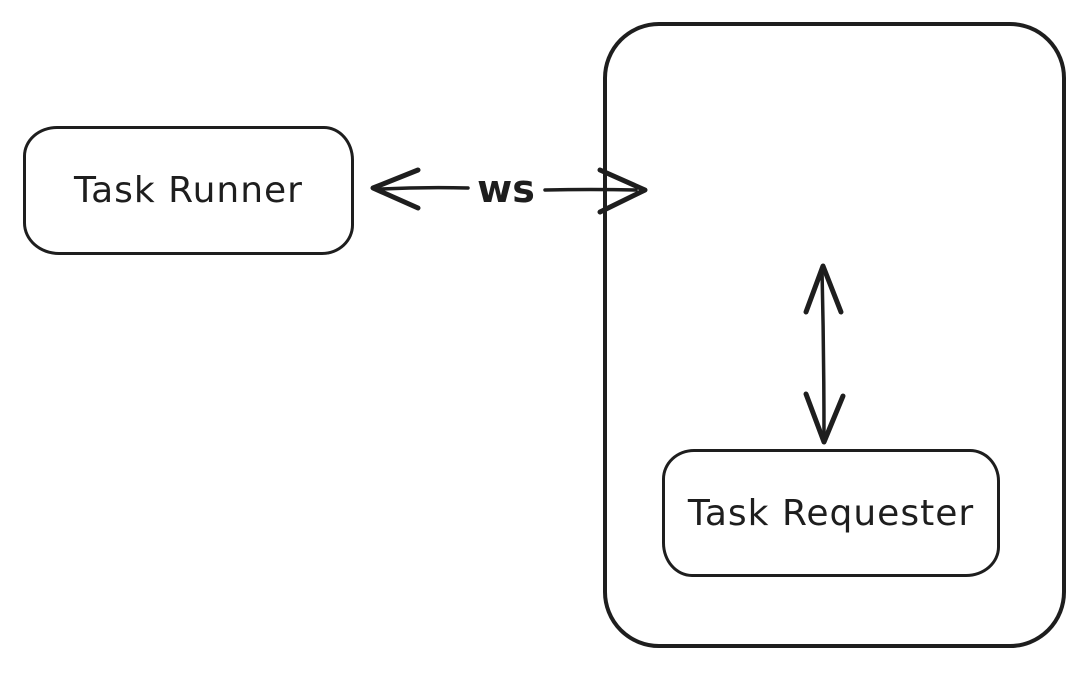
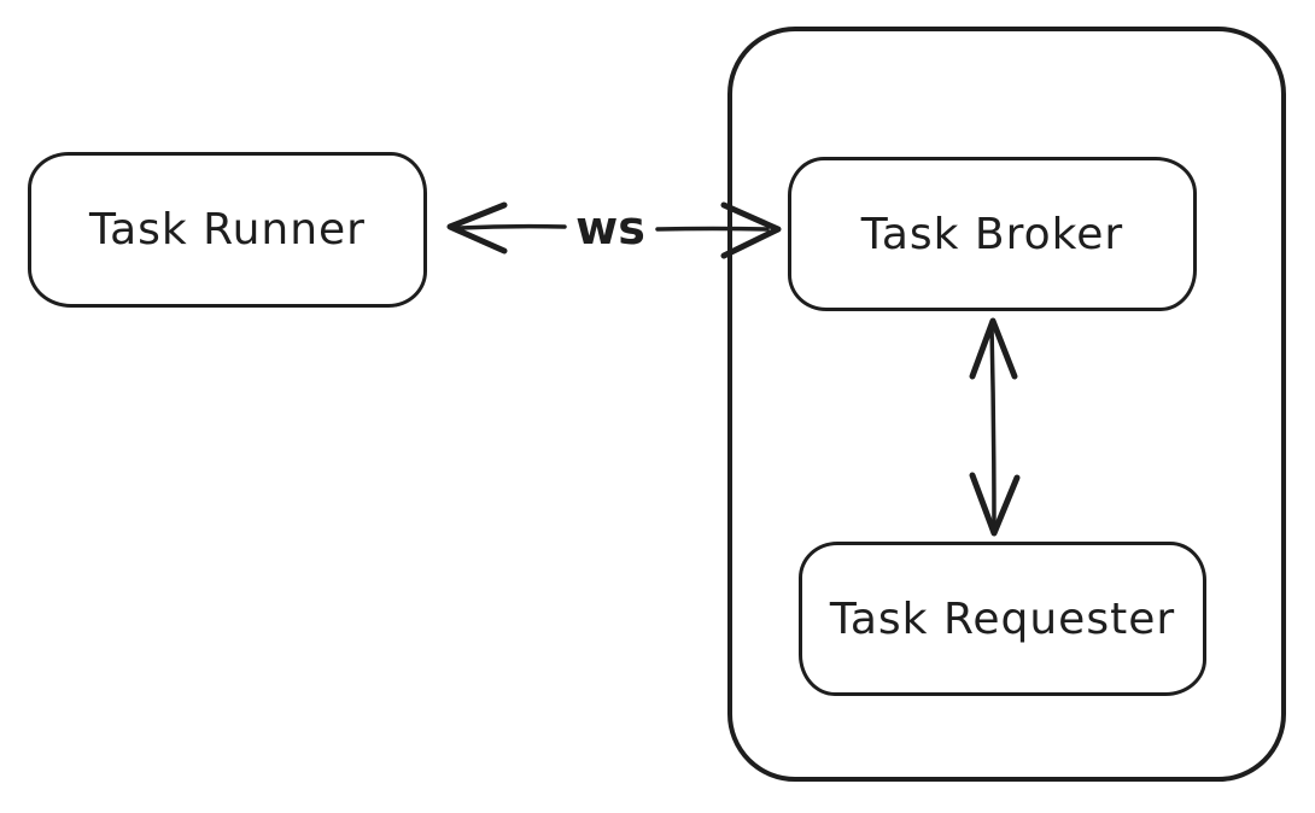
  Task Runner
+ Task Broker
  Task Requester
  ws
